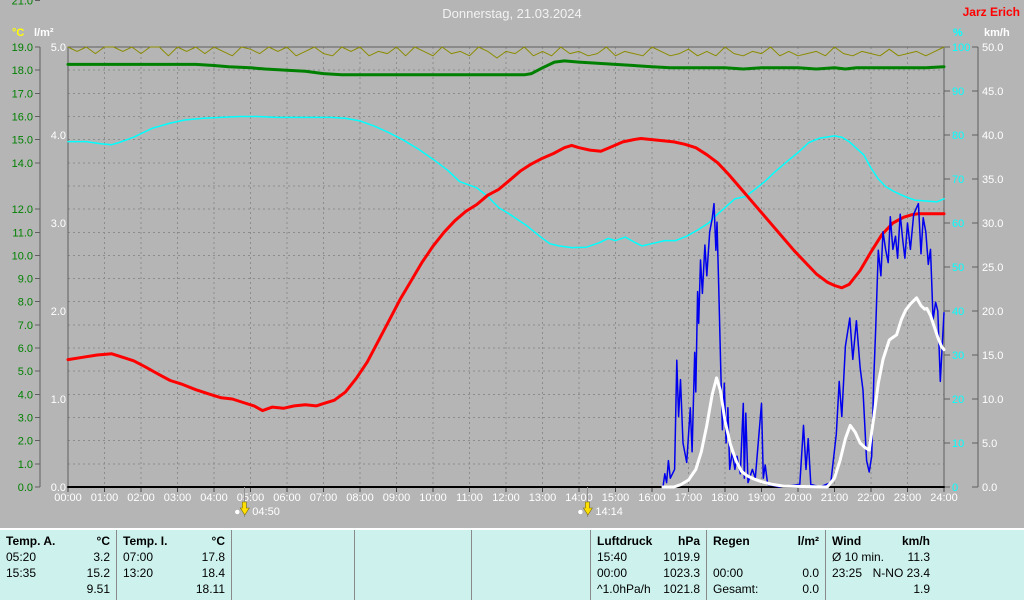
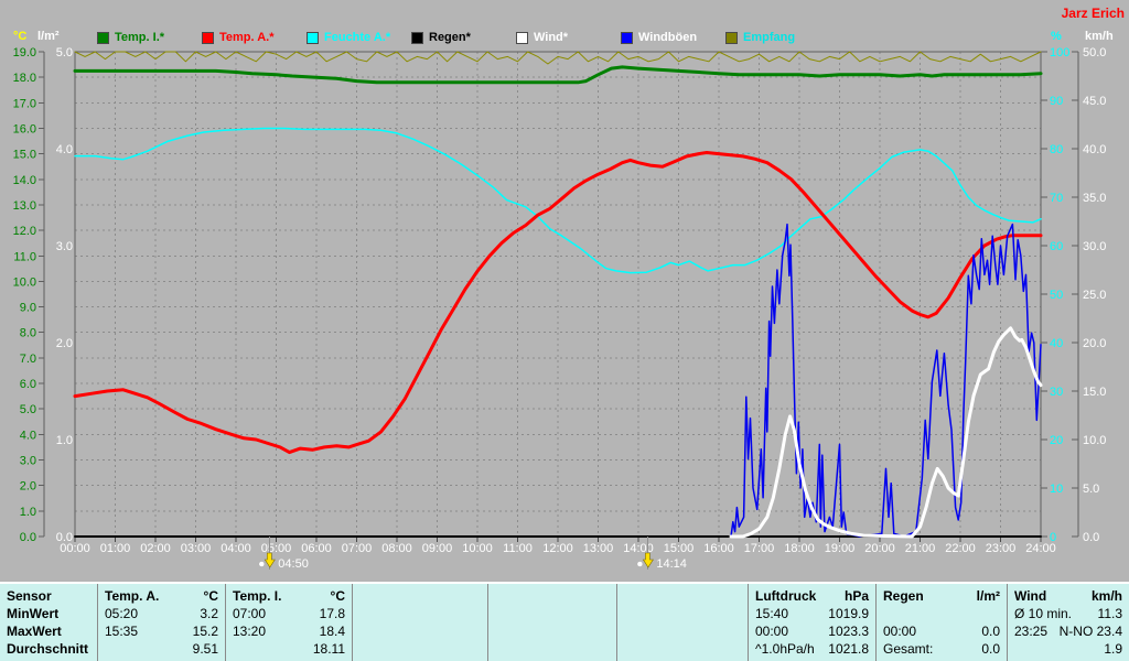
- Donnerstag, 21.03.2024
  Jarz Erich
  °C
  l/m²
  %
  km/h
+ Temp. I.*
+ Temp. A.*
+ Feuchte A.*
+ Regen*
+ Wind*
+ Windböen
+ Empfang
  19.0
  18.0
  17.0
  16.0
  15.0
  14.0
- 21.0
+ 13.0
  12.0
  11.0
  10.0
  9.0
  8.0
  7.0
  6.0
  5.0
  4.0
  3.0
  2.0
  1.0
  0.0
  5.0
  4.0
  3.0
  2.0
  1.0
  0.0
  100
  90
  80
  70
  60
  50
  40
  30
  20
  10
  0
  50.0
  45.0
  40.0
  35.0
  30.0
  25.0
  20.0
  15.0
  10.0
  5.0
  0.0
  00:00
  01:00
  02:00
  03:00
  04:00
  05:00
  06:00
  07:00
  08:00
  09:00
  10:00
  11:00
  12:00
  13:00
  14:00
  15:00
  16:00
  17:00
  18:00
  19:00
  20:00
  21:00
  22:00
  23:00
  24:00
  04:50
  14:14
+ Sensor
+ MinWert
+ MaxWert
+ Durchschnitt
  Temp. A.
  °C
  05:20
  3.2
  15:35
  15.2
  9.51
  Temp. I.
  °C
  07:00
  17.8
  13:20
  18.4
  18.11
  Luftdruck
  hPa
  15:40
  1019.9
  00:00
  1023.3
  ^1.0hPa/h
  1021.8
  Regen
  l/m²
  00:00
  0.0
  Gesamt:
  0.0
  Wind
  km/h
  Ø 10 min.
  11.3
  23:25
  N-NO 23.4
  1.9
